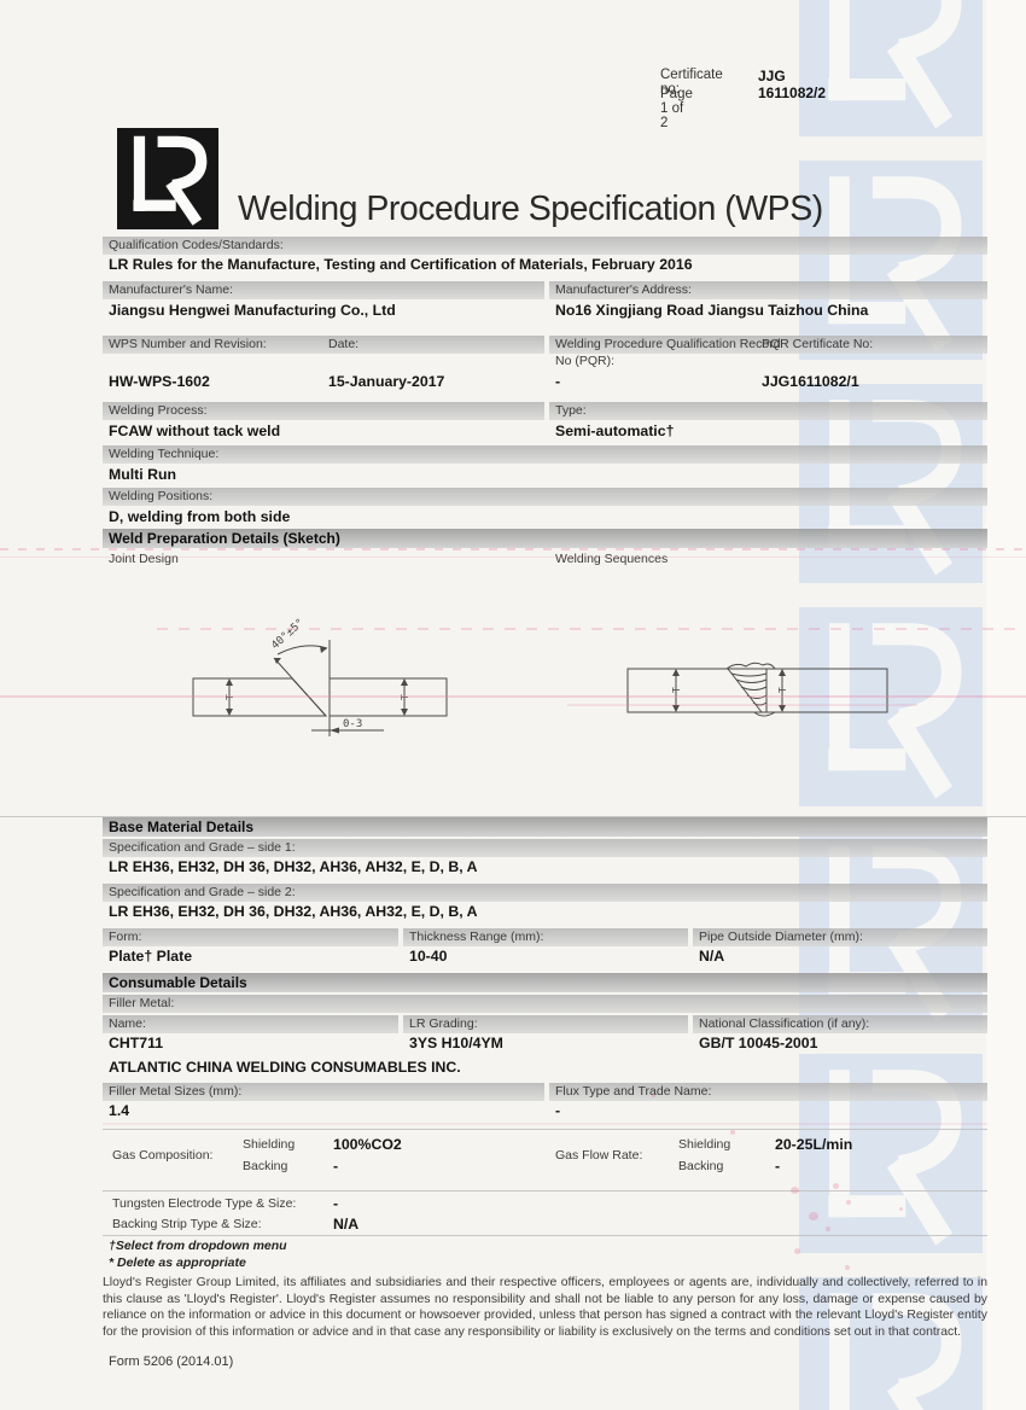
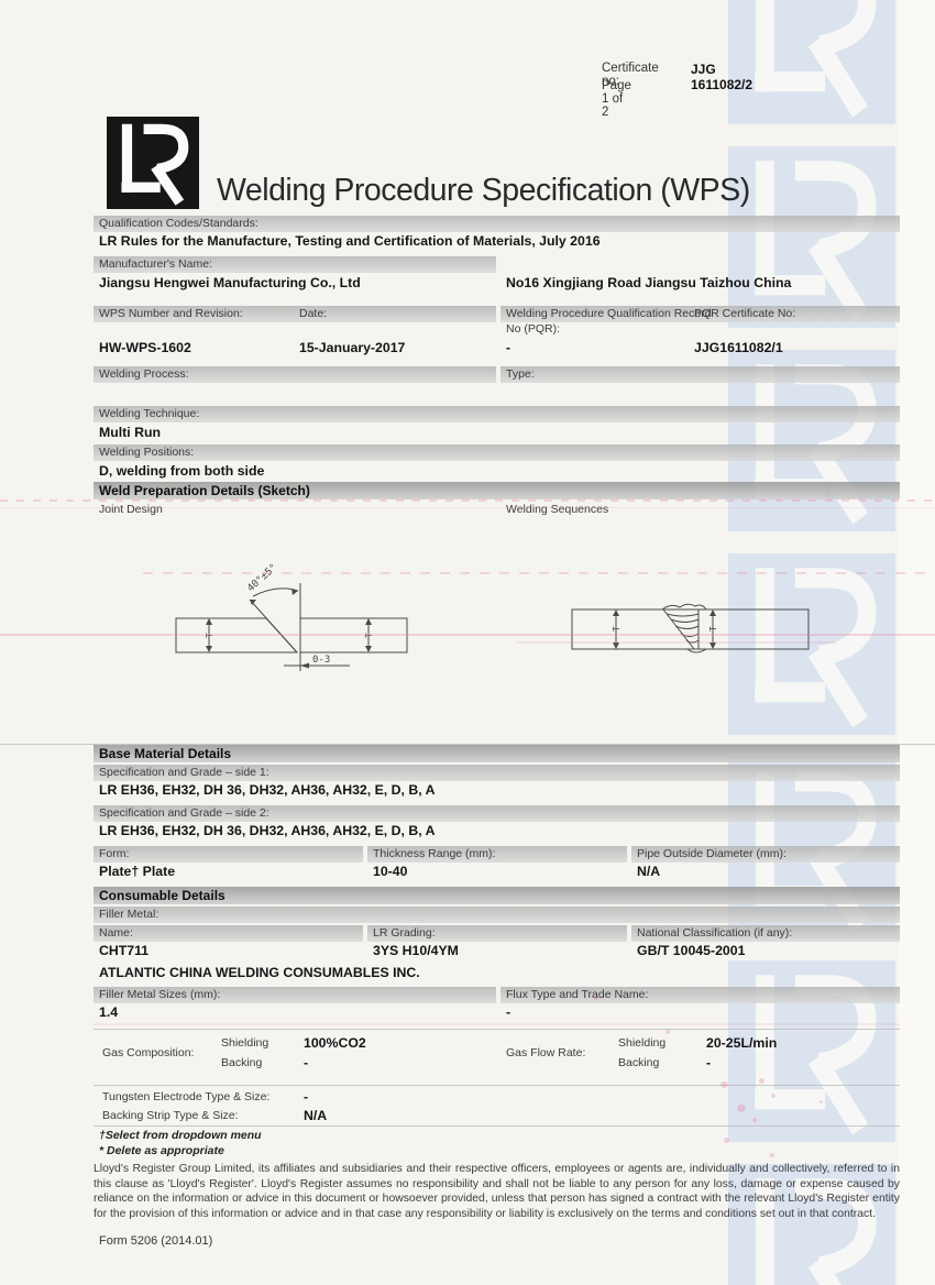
  Certificate no:
  JJG 1611082/2
  Page 1 of 2
  Welding Procedure Specification (WPS)
  Qualification Codes/Standards:
- LR Rules for the Manufacture, Testing and Certification of Materials, February 2016
+ LR Rules for the Manufacture, Testing and Certification of Materials, July 2016
  Manufacturer's Name:
- Manufacturer's Address:
  Jiangsu Hengwei Manufacturing Co., Ltd
  No16 Xingjiang Road Jiangsu Taizhou China
  WPS Number and Revision:
  Date:
  Welding Procedure Qualification Record No (PQR):
  PQR Certificate No:
  HW-WPS-1602
  15-January-2017
  -
  JJG1611082/1
  Welding Process:
  Type:
- FCAW without tack weld
- Semi-automatic†
  Welding Technique:
  Multi Run
  Welding Positions:
  D, welding from both side
  Weld Preparation Details (Sketch)
  Joint Design
  Welding Sequences
  Base Material Details
  Specification and Grade – side 1:
  LR EH36, EH32, DH 36, DH32, AH36, AH32, E, D, B, A
  Specification and Grade – side 2:
  LR EH36, EH32, DH 36, DH32, AH36, AH32, E, D, B, A
  Form:
  Thickness Range (mm):
  Pipe Outside Diameter (mm):
  Plate† Plate
  10-40
  N/A
  Consumable Details
  Filler Metal:
  Name:
  LR Grading:
  National Classification (if any):
  CHT711
  3YS H10/4YM
  GB/T 10045-2001
  ATLANTIC CHINA WELDING CONSUMABLES INC.
  Filler Metal Sizes (mm):
  Flux Type and Trade Name:
  1.4
  -
  Gas Composition:
  Shielding
  Backing
  100%CO2
  -
  Gas Flow Rate:
  Shielding
  Backing
  20-25L/min
  -
  Tungsten Electrode Type & Size:
  -
  Backing Strip Type & Size:
  N/A
  †Select from dropdown menu
  * Delete as appropriate
  Lloyd's Register Group Limited, its affiliates and subsidiaries and their respective officers, employees or agents are, individually and collectively, referred to in this clause as 'Lloyd's Register'. Lloyd's Register assumes no responsibility and shall not be liable to any person for any loss, damage or expense caused by reliance on the information or advice in this document or howsoever provided, unless that person has signed a contract with the relevant Lloyd's Register entity for the provision of this information or advice and in that case any responsibility or liability is exclusively on the terms and conditions set out in that contract.
  Form 5206 (2014.01)
  0-3
